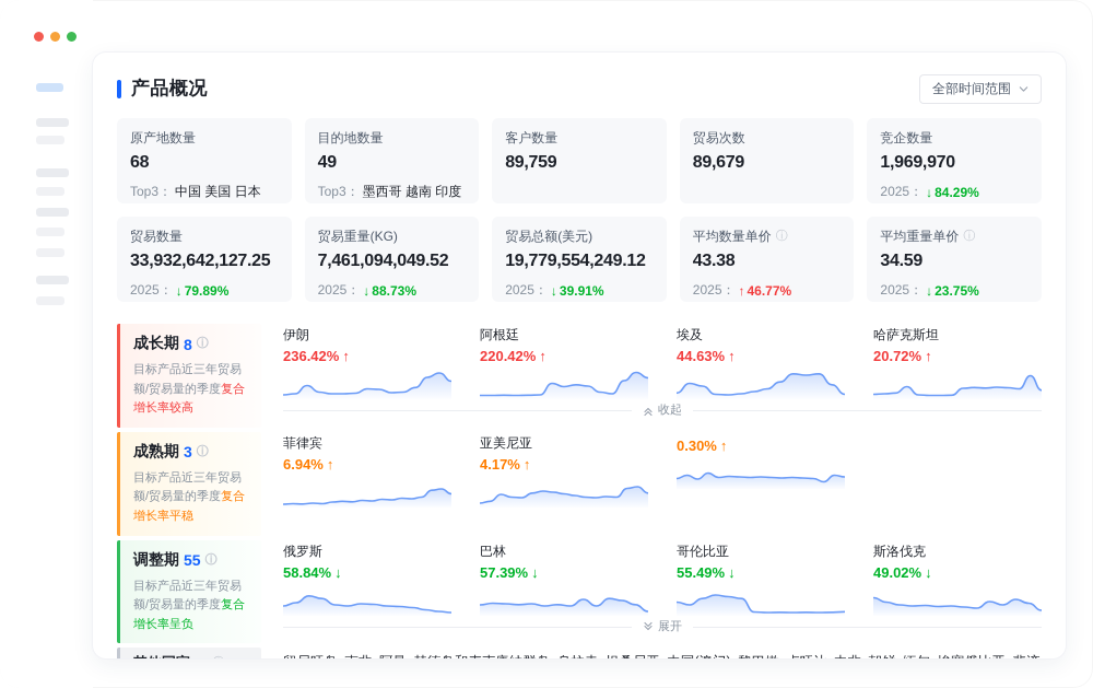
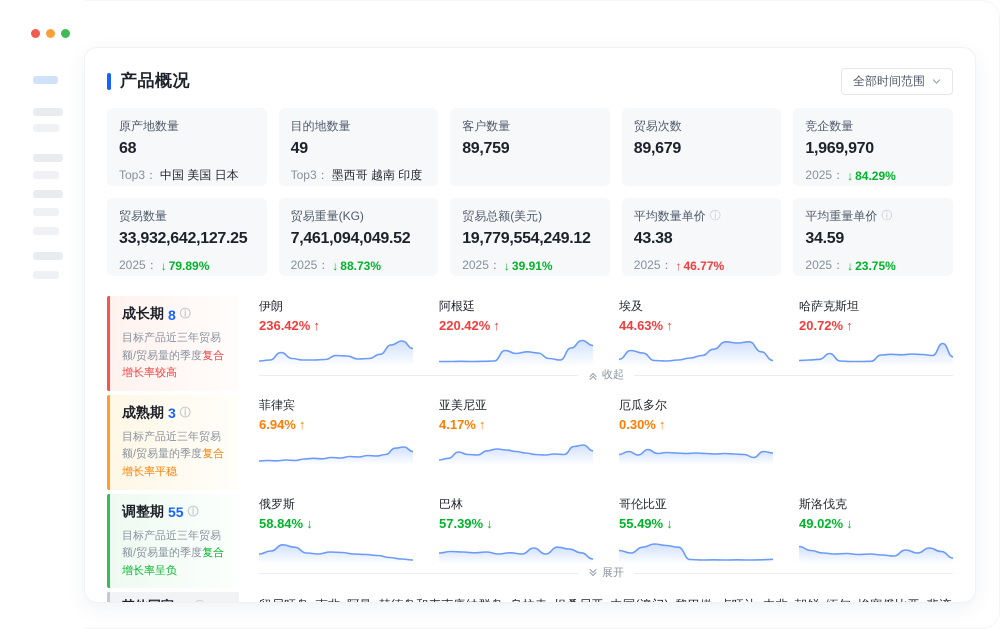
  产品概况
  全部时间范围
  原产地数量
  68
  Top3：
  中国 美国 日本
  目的地数量
  49
  Top3：
  墨西哥 越南 印度
  客户数量
  89,759
  贸易次数
  89,679
  竞企数量
  1,969,970
  2025：
  ↓
  84.29%
  贸易数量
  33,932,642,127.25
  2025：
  ↓
  79.89%
  贸易重量(KG)
  7,461,094,049.52
  2025：
  ↓
  88.73%
  贸易总额(美元)
  19,779,554,249.12
  2025：
  ↓
  39.91%
  平均数量单价
  ⓘ
  43.38
  2025：
  ↑
  46.77%
  平均重量单价
  ⓘ
  34.59
  2025：
  ↓
  23.75%
  成长期
  8
  ⓘ
  目标产品近三年贸易额/贸易量的季度复合增长率较高
  伊朗
  236.42%
  ↑
  阿根廷
  220.42%
  ↑
  埃及
  44.63%
  ↑
  哈萨克斯坦
  20.72%
  ↑
  收起
  成熟期
  3
  ⓘ
  目标产品近三年贸易额/贸易量的季度复合增长率平稳
  菲律宾
  6.94%
  ↑
  亚美尼亚
  4.17%
  ↑
+ 厄瓜多尔
  0.30%
  ↑
  调整期
  55
  ⓘ
  目标产品近三年贸易额/贸易量的季度复合增长率呈负
  俄罗斯
  58.84%
  ↓
  巴林
  57.39%
  ↓
  哥伦比亚
  55.49%
  ↓
  斯洛伐克
  49.02%
  ↓
  展开
